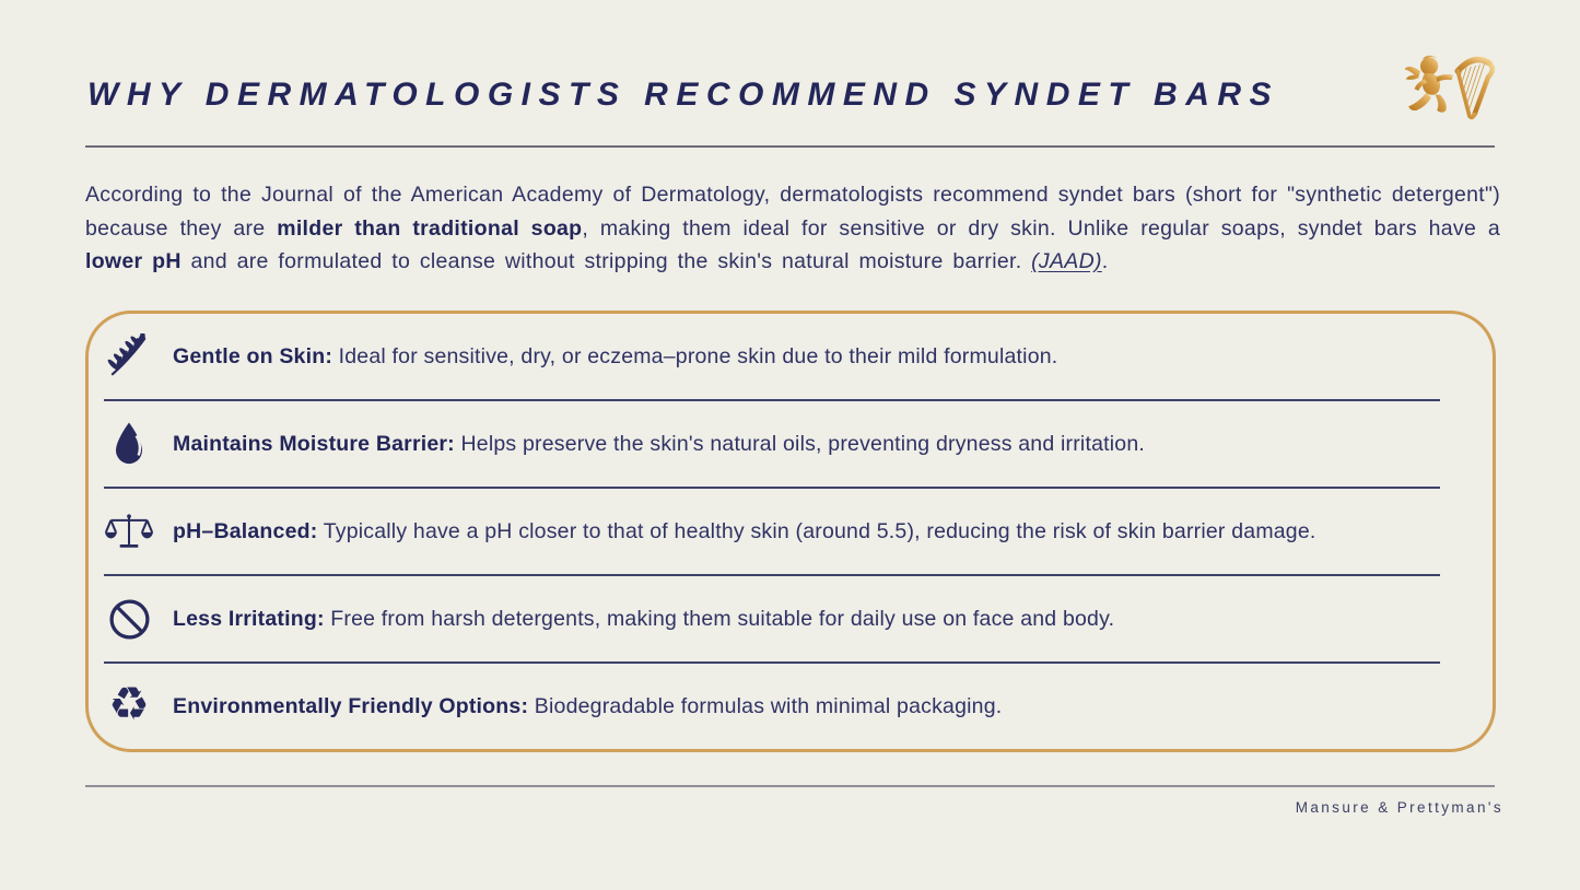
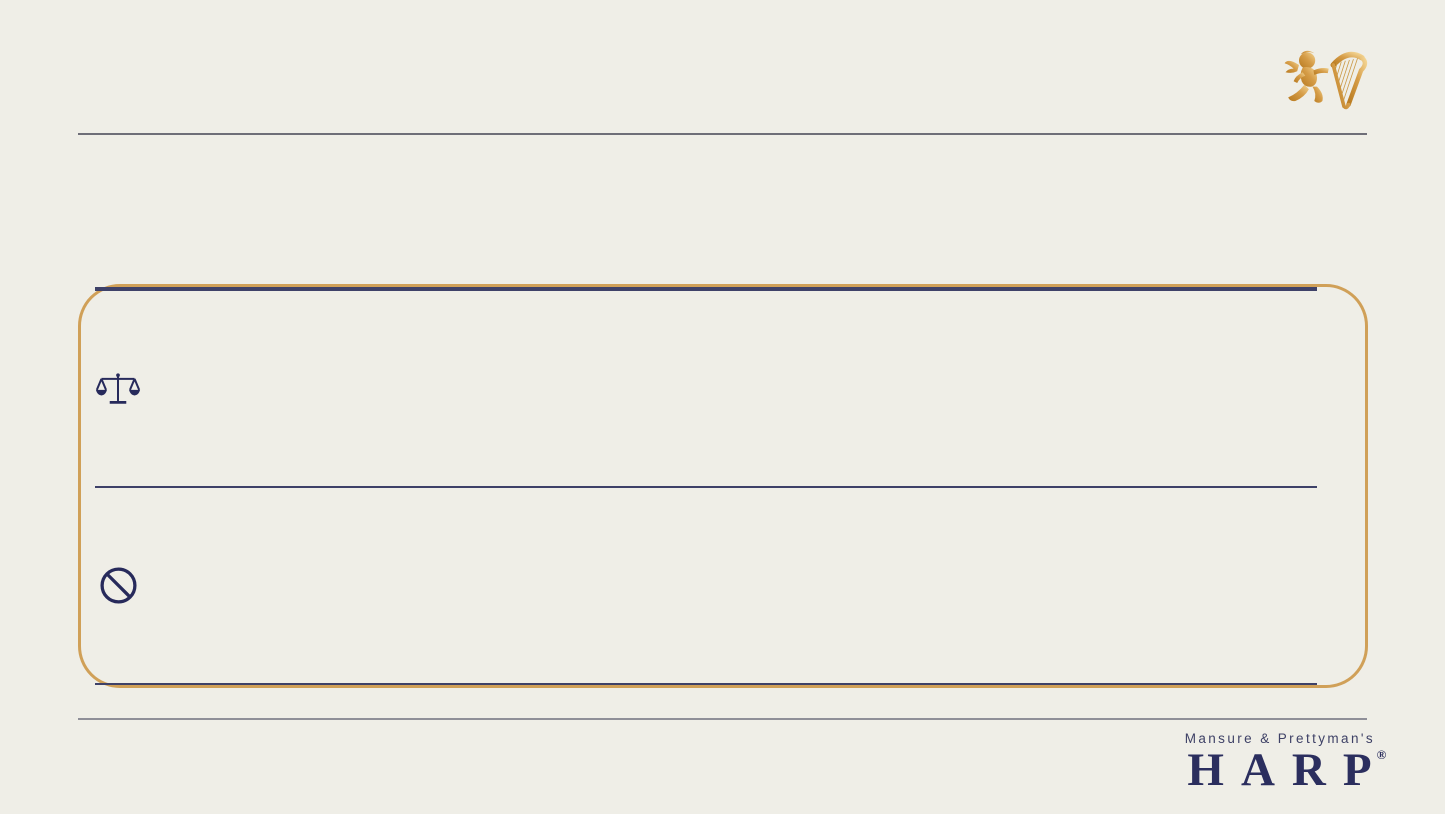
- WHY DERMATOLOGISTS RECOMMEND SYNDET BARS
- According to the Journal of the American Academy of Dermatology, dermatologists recommend syndet bars (short for "synthetic detergent") because they are milder than traditional soap, making them ideal for sensitive or dry skin. Unlike regular soaps, syndet bars have a lower pH and are formulated to cleanse without stripping the skin's natural moisture barrier. (JAAD).
- Gentle on Skin: Ideal for sensitive, dry, or eczema–prone skin due to their mild formulation.
- Maintains Moisture Barrier: Helps preserve the skin's natural oils, preventing dryness and irritation.
- pH–Balanced: Typically have a pH closer to that of healthy skin (around 5.5), reducing the risk of skin barrier damage.
- Less Irritating: Free from harsh detergents, making them suitable for daily use on face and body.
- ♻
- Environmentally Friendly Options: Biodegradable formulas with minimal packaging.
  Mansure & Prettyman's
+ HARP®
